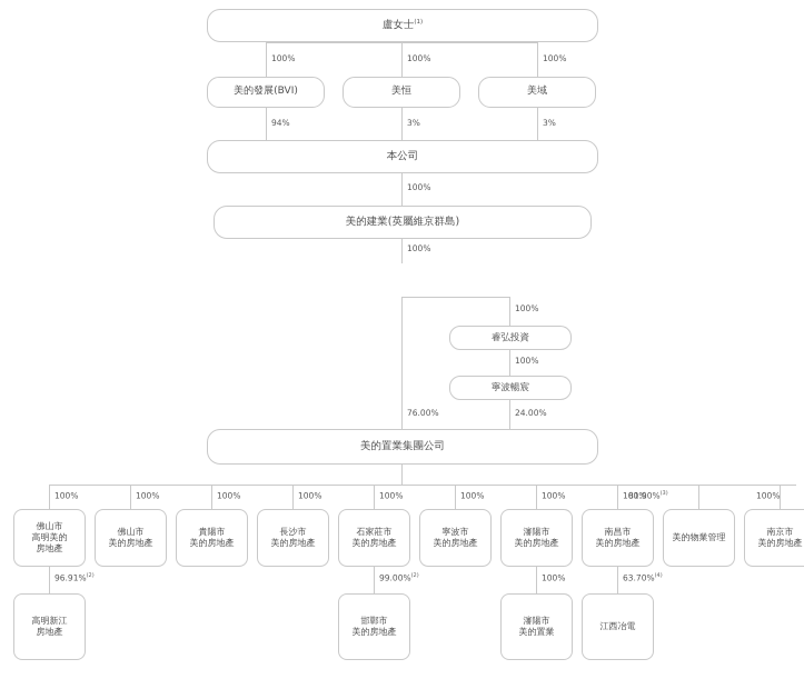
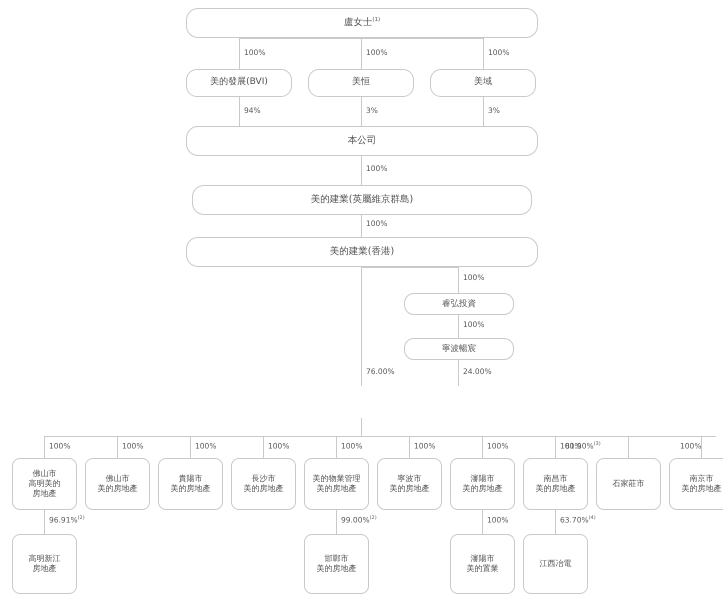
  100%
  100%
  100%
  美的發展(BVI)
  美恒
  美域
  94%
  3%
  3%
  本公司
  100%
  美的建業(英屬維京群島)
  100%
+ 美的建業(香港)
  76.00%
  100%
  睿弘投資
  100%
  寧波暢宸
  24.00%
- 美的置業集團公司
  100%
  佛山市
  高明美的
  房地產
  100%
  佛山市
  美的房地產
  100%
  貴陽市
  美的房地產
  100%
  長沙市
  美的房地產
  100%
- 石家莊市
+ 美的物業管理
  美的房地產
  100%
  寧波市
  美的房地產
  100%
  瀋陽市
  美的房地產
  100%
  南昌市
  美的房地產
- 美的物業管理
+ 石家莊市
  100%
  南京市
  美的房地產
  高明新江
  房地產
  邯鄲市
  美的房地產
  100%
  瀋陽市
  美的置業
  江西冶電
